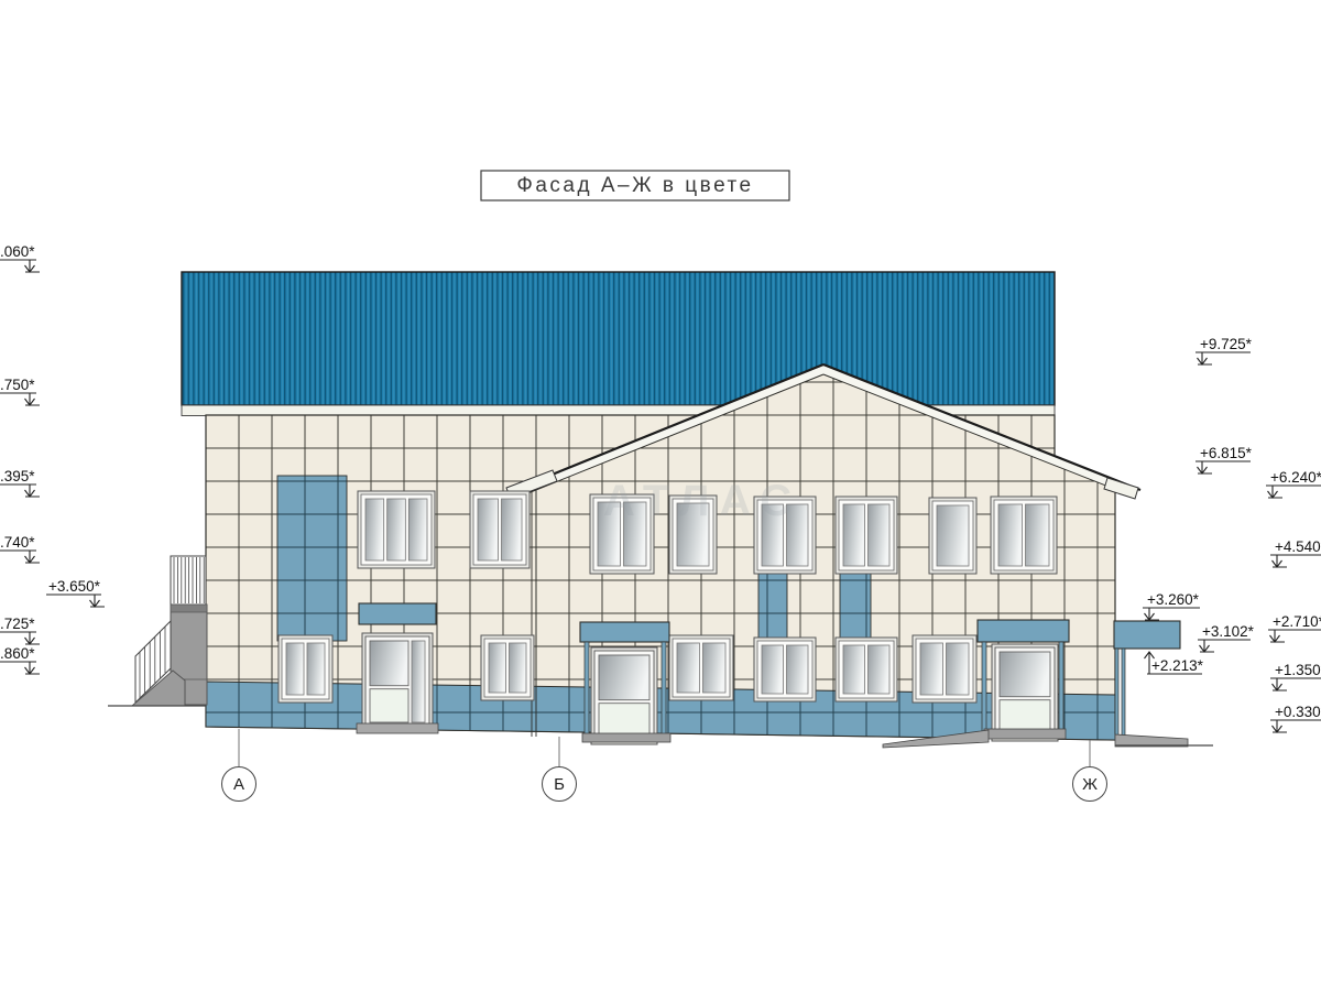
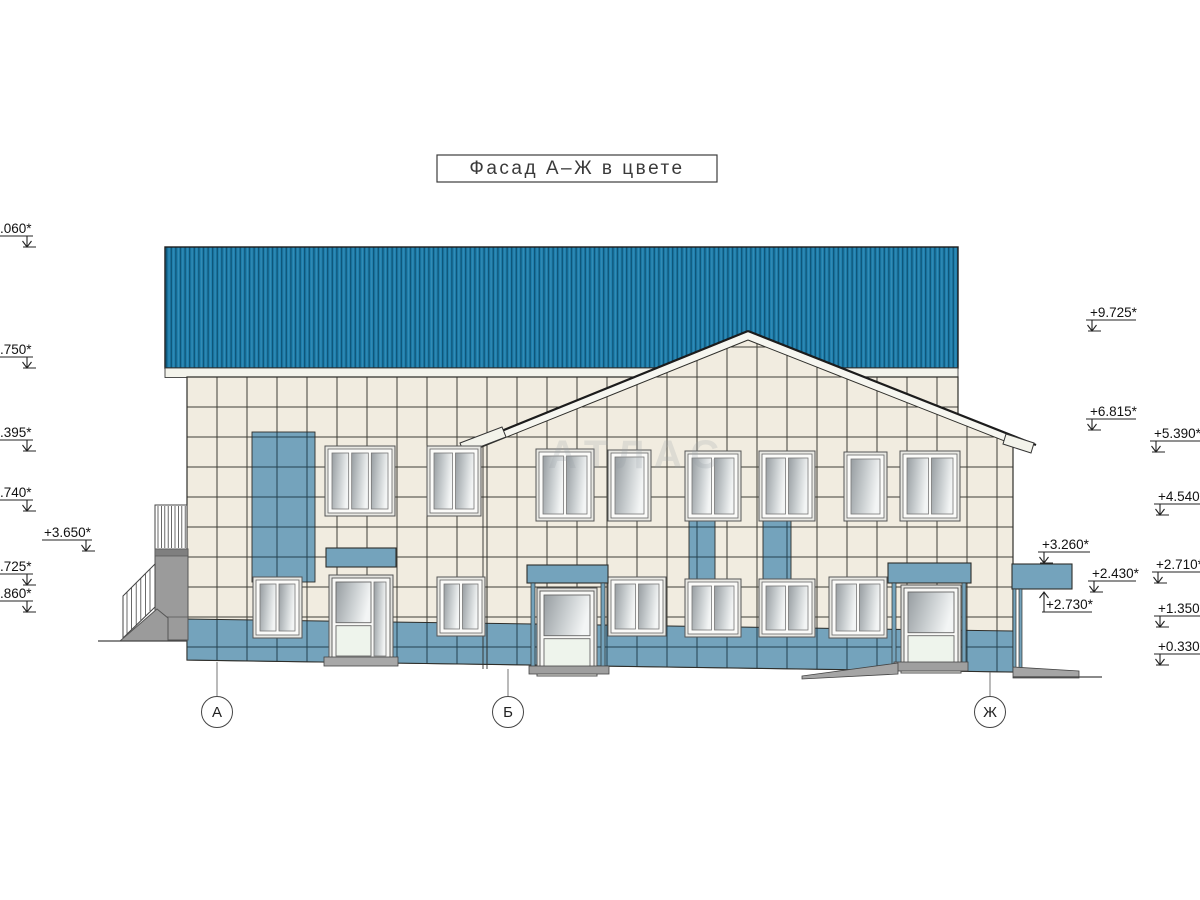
  АТЛАС
  Фасад А–Ж в цвете
  А
  Б
  Ж
  .060*
  .750*
  .395*
  .740*
  +3.650*
  .725*
  .860*
  +9.725*
  +6.815*
  +3.260*
- +3.102*
+ +2.430*
- +2.213*
+ +2.730*
- +6.240*
+ +5.390*
  +4.540
  +2.710
  +1.350
  +0.330
